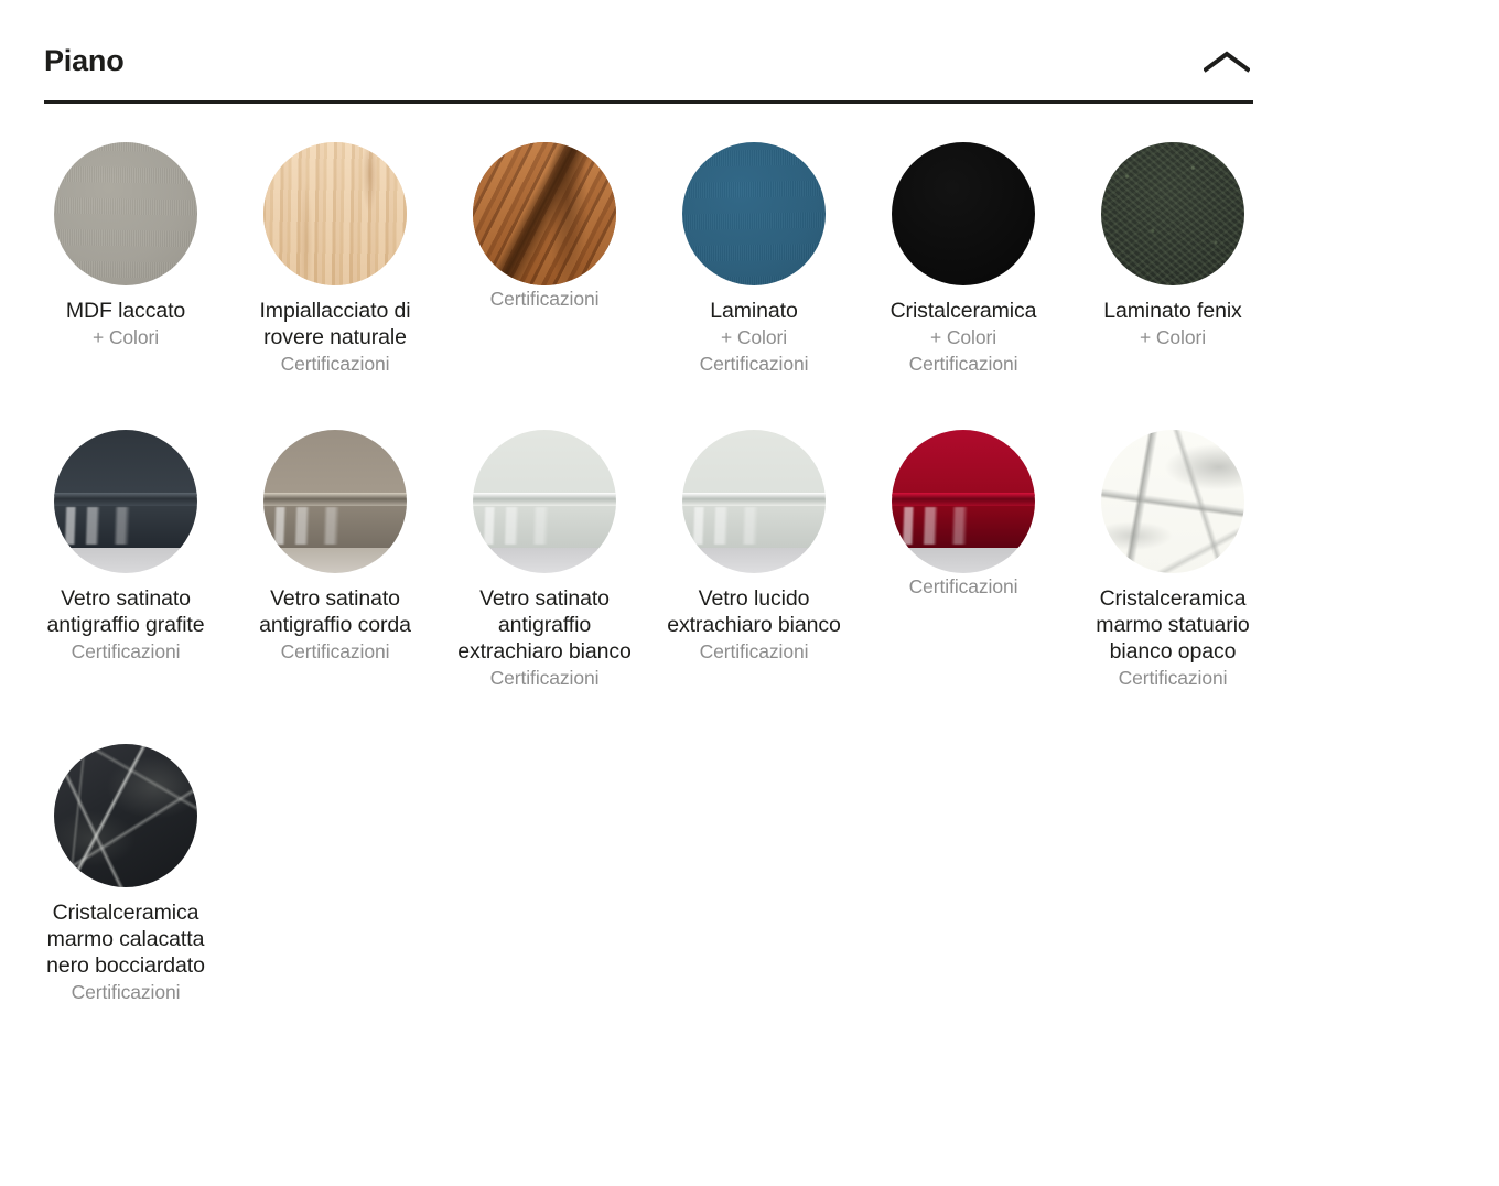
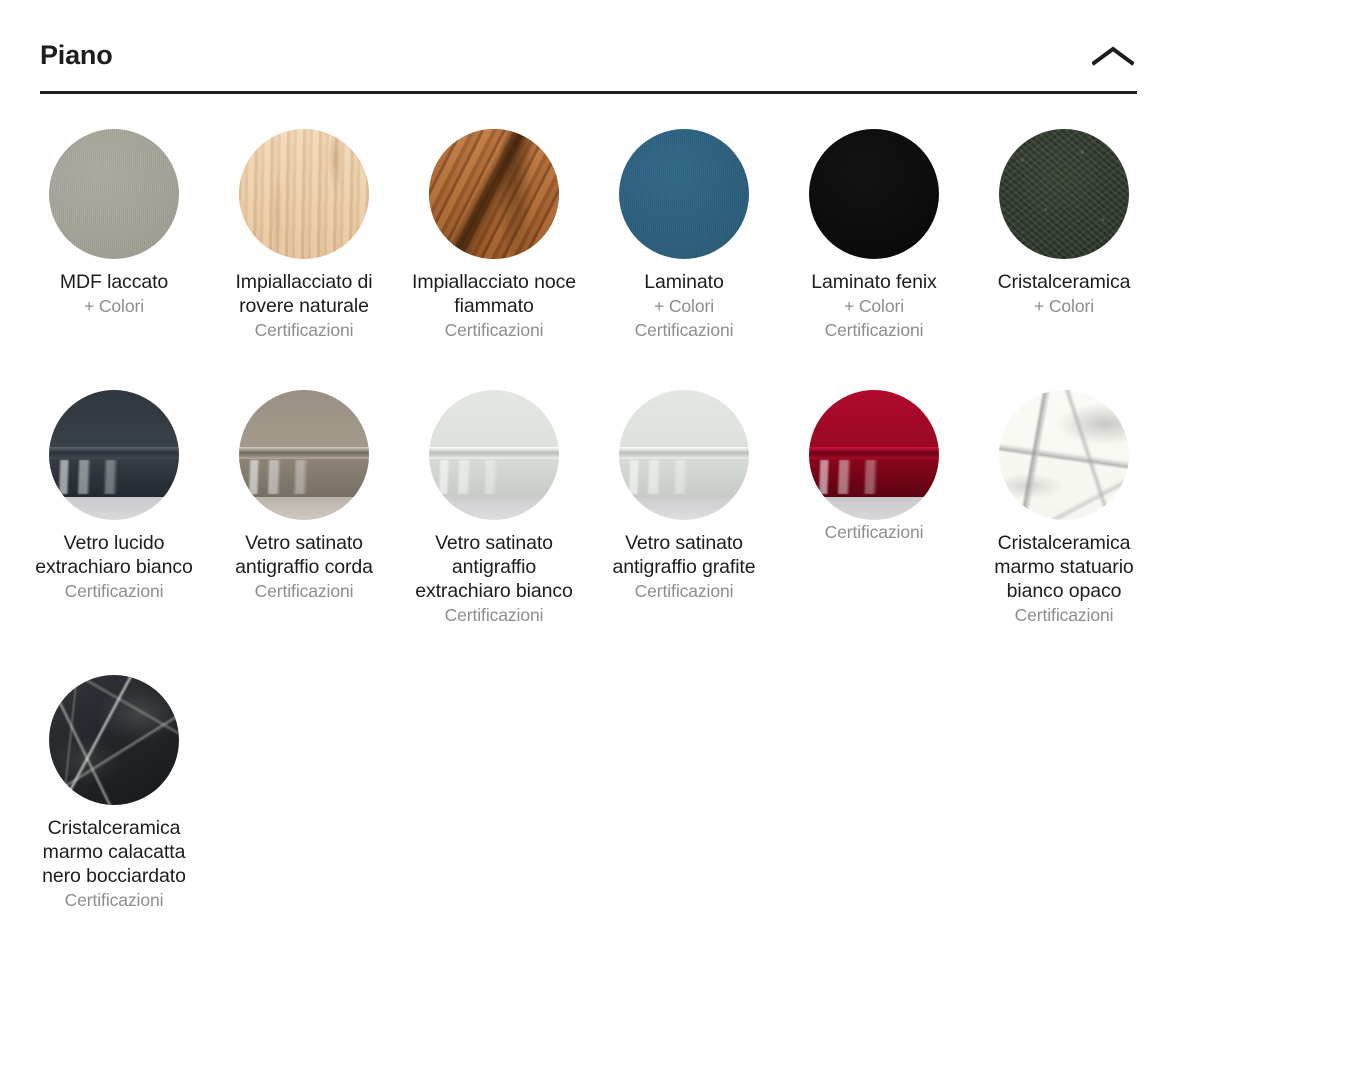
  Piano
  MDF laccato
  + Colori
  Impiallacciato di rovere naturale
  Certificazioni
+ Impiallacciato noce fiammato
  Certificazioni
  Laminato
  + Colori
  Certificazioni
- Cristalceramica
+ Laminato fenix
  + Colori
  Certificazioni
- Laminato fenix
+ Cristalceramica
  + Colori
- Vetro satinato antigraffio grafite
+ Vetro lucido extrachiaro bianco
  Certificazioni
  Vetro satinato antigraffio corda
  Certificazioni
  Vetro satinato antigraffio extrachiaro bianco
  Certificazioni
- Vetro lucido extrachiaro bianco
+ Vetro satinato antigraffio grafite
  Certificazioni
  Certificazioni
  Cristalceramica marmo statuario bianco opaco
  Certificazioni
  Cristalceramica marmo calacatta nero bocciardato
  Certificazioni
